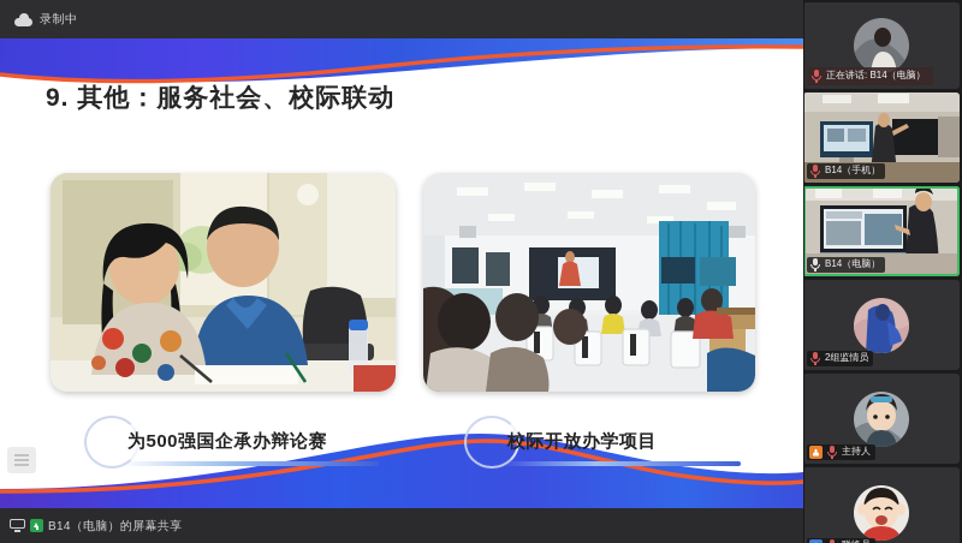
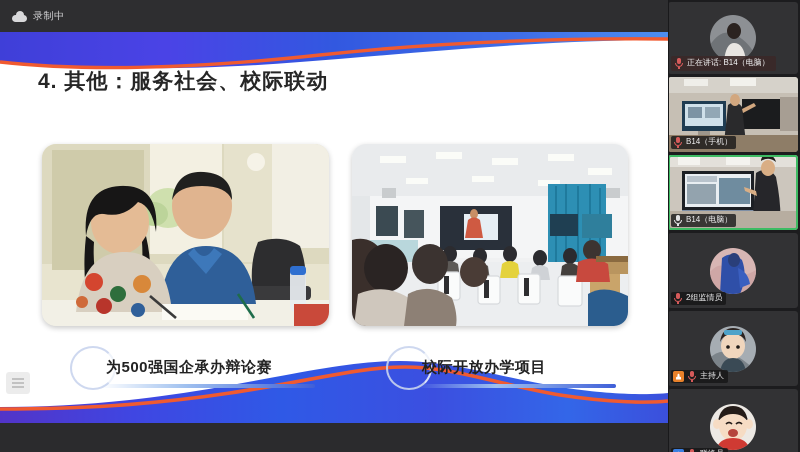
  录制中
- 9. 其他：服务社会、校际联动
+ 4. 其他：服务社会、校际联动
  为500强国企承办辩论赛
  校际开放办学项目
- B14（电脑）的屏幕共享
  正在讲话: B14（电脑）
  B14（手机）
  B14（电脑）
  2组监情员
  主持人
